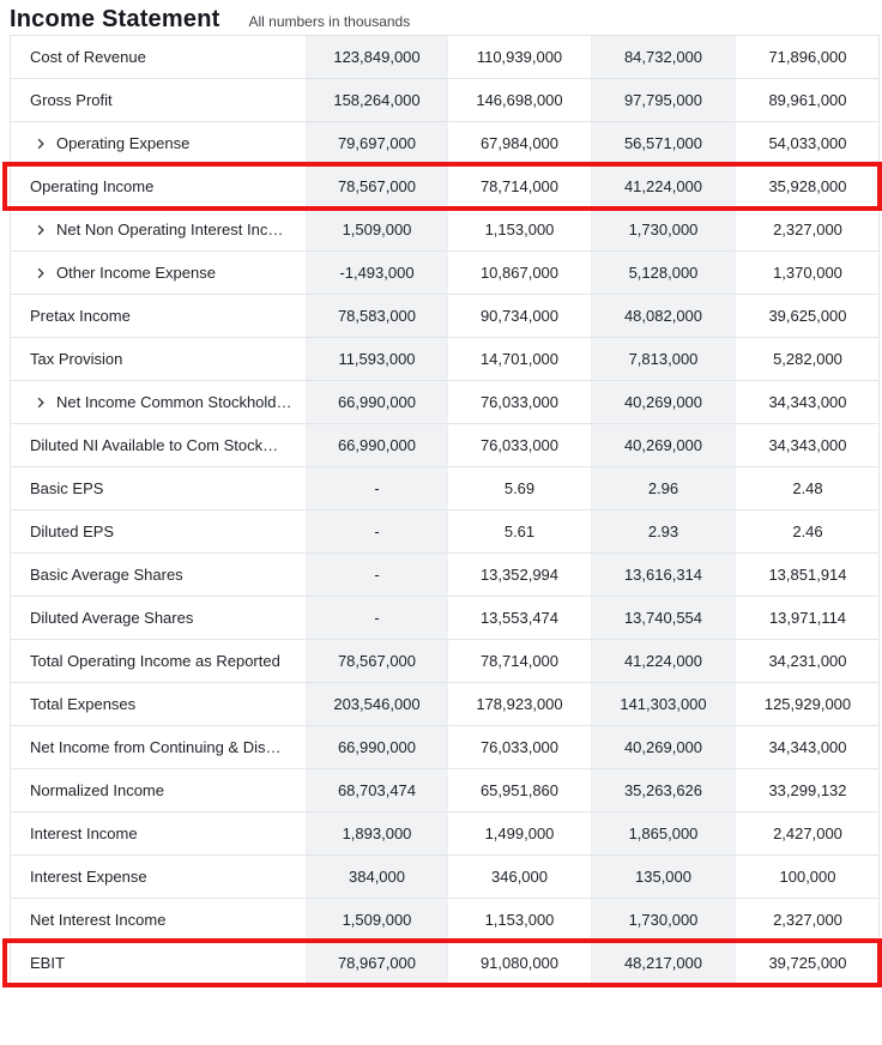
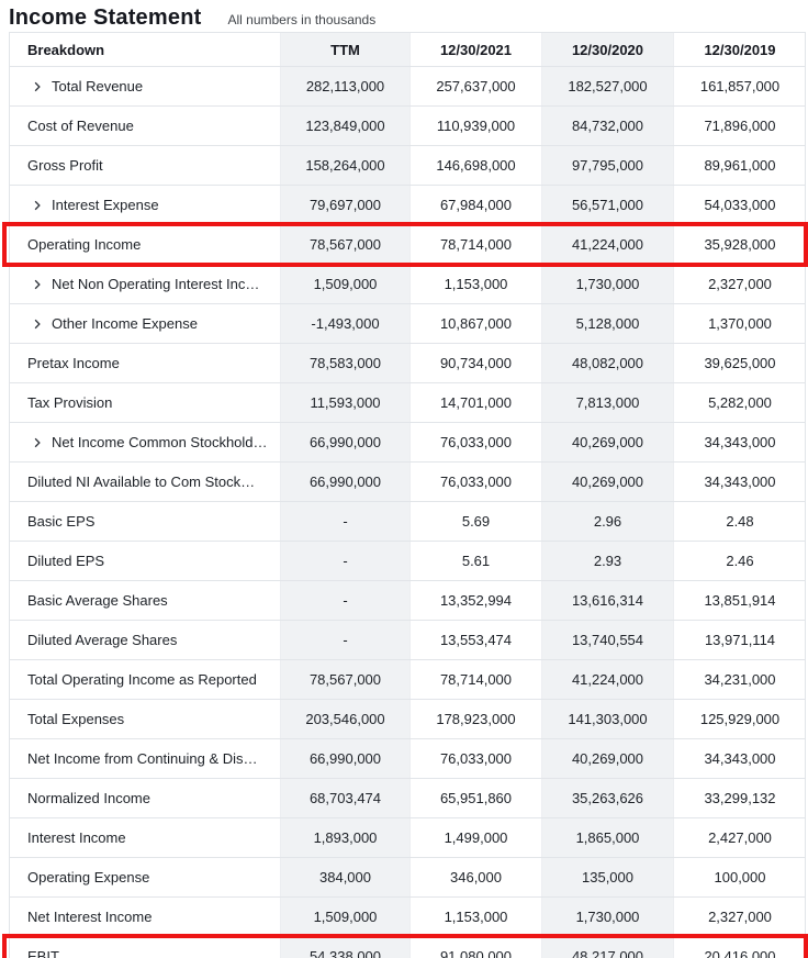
  Income Statement
  All numbers in thousands
+ Breakdown
+ TTM
+ 12/30/2021
+ 12/30/2020
+ 12/30/2019
+ Total Revenue
+ 282,113,000
+ 257,637,000
+ 182,527,000
+ 161,857,000
  Cost of Revenue
  123,849,000
  110,939,000
  84,732,000
  71,896,000
  Gross Profit
  158,264,000
  146,698,000
  97,795,000
  89,961,000
- Operating Expense
+ Interest Expense
  79,697,000
  67,984,000
  56,571,000
  54,033,000
  Operating Income
  78,567,000
  78,714,000
  41,224,000
  35,928,000
  Net Non Operating Interest Inc…
  1,509,000
  1,153,000
  1,730,000
  2,327,000
  Other Income Expense
  -1,493,000
  10,867,000
  5,128,000
  1,370,000
  Pretax Income
  78,583,000
  90,734,000
  48,082,000
  39,625,000
  Tax Provision
  11,593,000
  14,701,000
  7,813,000
  5,282,000
  Net Income Common Stockhold…
  66,990,000
  76,033,000
  40,269,000
  34,343,000
  Diluted NI Available to Com Stock…
  66,990,000
  76,033,000
  40,269,000
  34,343,000
  Basic EPS
  -
  5.69
  2.96
  2.48
  Diluted EPS
  -
  5.61
  2.93
  2.46
  Basic Average Shares
  -
  13,352,994
  13,616,314
  13,851,914
  Diluted Average Shares
  -
  13,553,474
  13,740,554
  13,971,114
  Total Operating Income as Reported
  78,567,000
  78,714,000
  41,224,000
  34,231,000
  Total Expenses
  203,546,000
  178,923,000
  141,303,000
  125,929,000
  Net Income from Continuing & Dis…
  66,990,000
  76,033,000
  40,269,000
  34,343,000
  Normalized Income
  68,703,474
  65,951,860
  35,263,626
  33,299,132
  Interest Income
  1,893,000
  1,499,000
  1,865,000
  2,427,000
- Interest Expense
+ Operating Expense
  384,000
  346,000
  135,000
  100,000
  Net Interest Income
  1,509,000
  1,153,000
  1,730,000
  2,327,000
  EBIT
- 78,967,000
+ 54,338,000
  91,080,000
  48,217,000
- 39,725,000
+ 20,416,000
